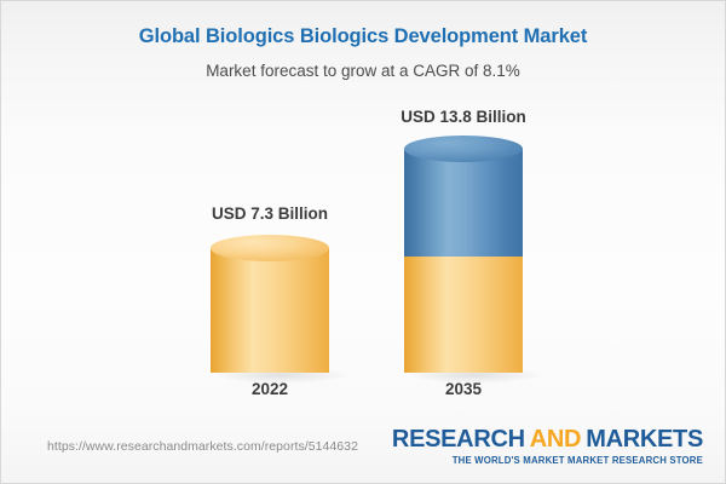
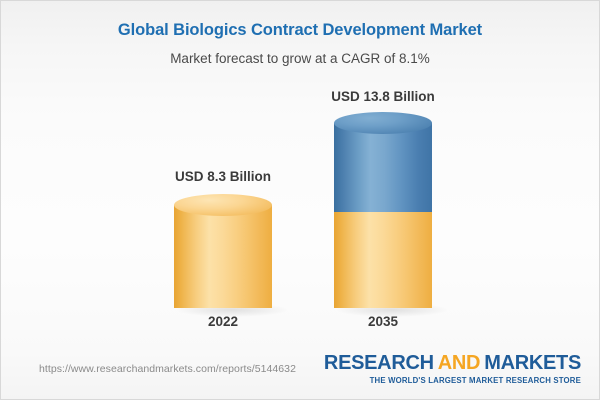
- Global Biologics Biologics Development Market
+ Global Biologics Contract Development Market
  Market forecast to grow at a CAGR of 8.1%
- USD 7.3 Billion
+ USD 8.3 Billion
  2022
  USD 13.8 Billion
  2035
  https://www.researchandmarkets.com/reports/5144632
  RESEARCH AND MARKETS
- THE WORLD'S MARKET MARKET RESEARCH STORE
+ THE WORLD'S LARGEST MARKET RESEARCH STORE
